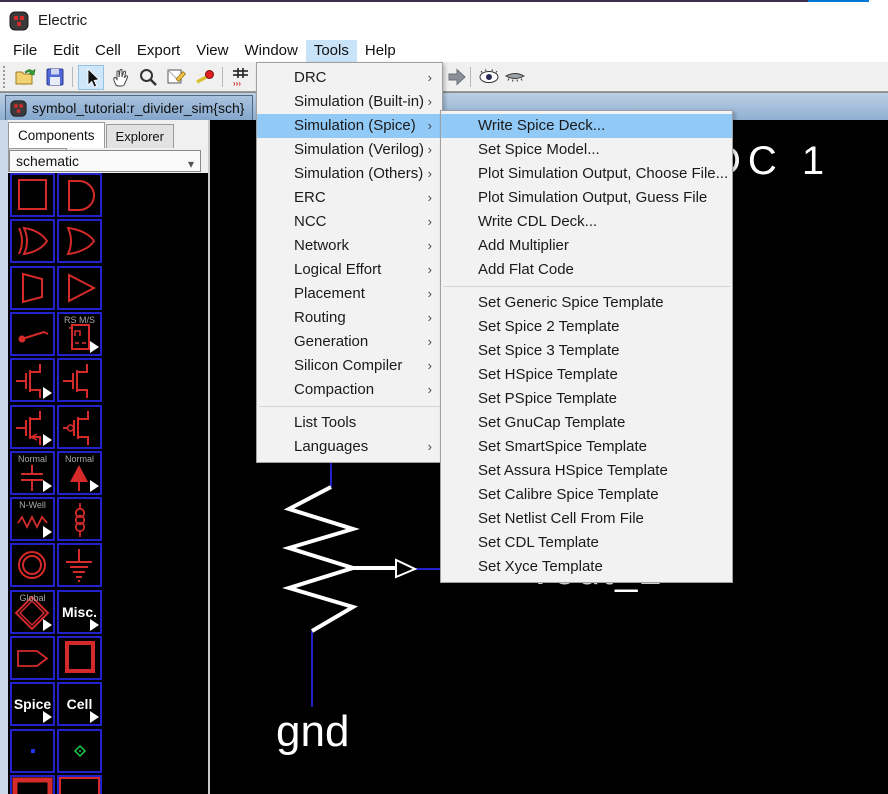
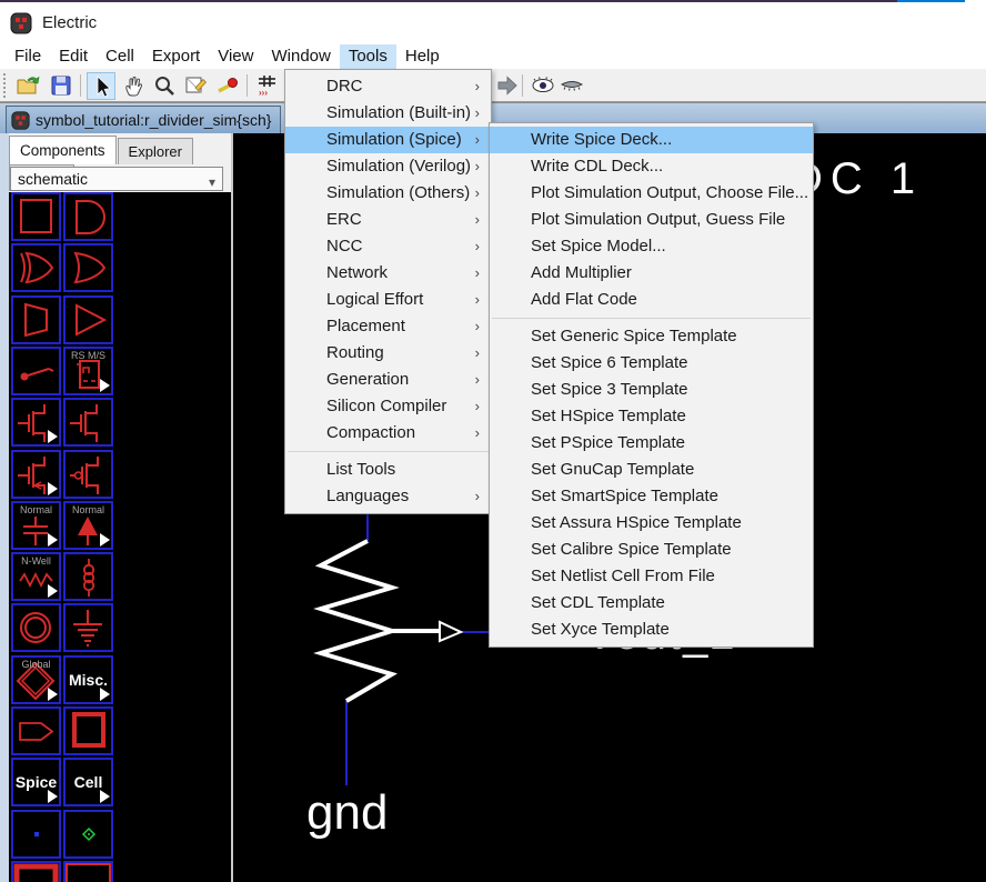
  Electric
  File Edit Cell Export View Window Tools Help
  ›››
  symbol_tutorial:r_divider_sim{sch}
  gnd
  Components Explorer
  schematic
  ▾
  RS M/S
  Normal
  Normal
  N-Well
  Global
  Misc.
  Spice
  Cell
  DRC
  ›
  Simulation (Built-in)
  ›
  Simulation (Spice)
  ›
  Simulation (Verilog)
  ›
  Simulation (Others)
  ›
  ERC
  ›
  NCC
  ›
  Network
  ›
  Logical Effort
  ›
  Placement
  ›
  Routing
  ›
  Generation
  ›
  Silicon Compiler
  ›
  Compaction
  ›
  List Tools
  Languages
  ›
  Write Spice Deck...
- Set Spice Model...
+ Write CDL Deck...
  Plot Simulation Output, Choose File...
  Plot Simulation Output, Guess File
- Write CDL Deck...
+ Set Spice Model...
  Add Multiplier
  Add Flat Code
  Set Generic Spice Template
- Set Spice 2 Template
+ Set Spice 6 Template
  Set Spice 3 Template
  Set HSpice Template
  Set PSpice Template
  Set GnuCap Template
  Set SmartSpice Template
  Set Assura HSpice Template
  Set Calibre Spice Template
  Set Netlist Cell From File
  Set CDL Template
  Set Xyce Template
